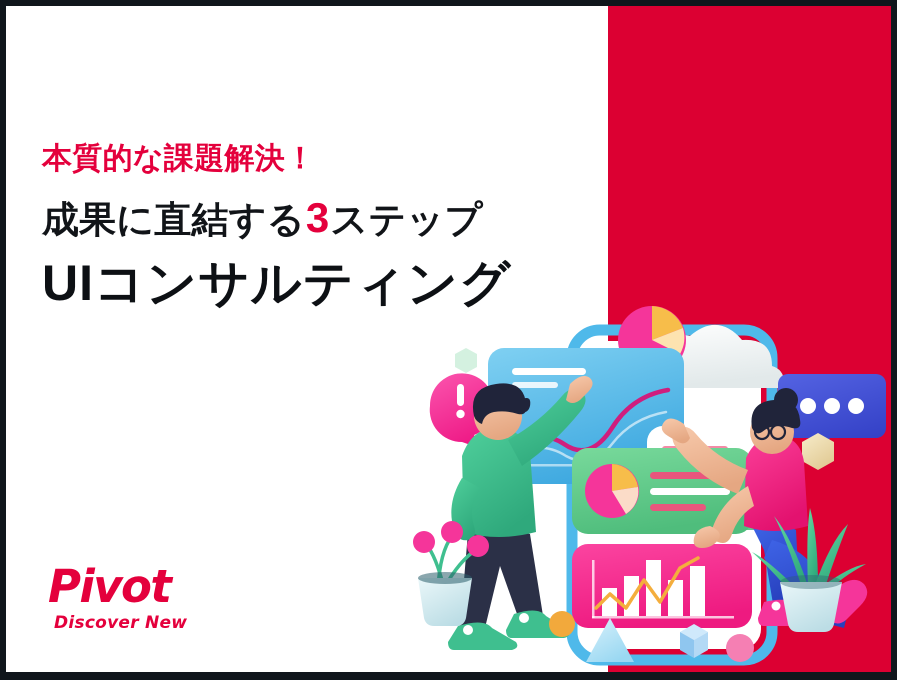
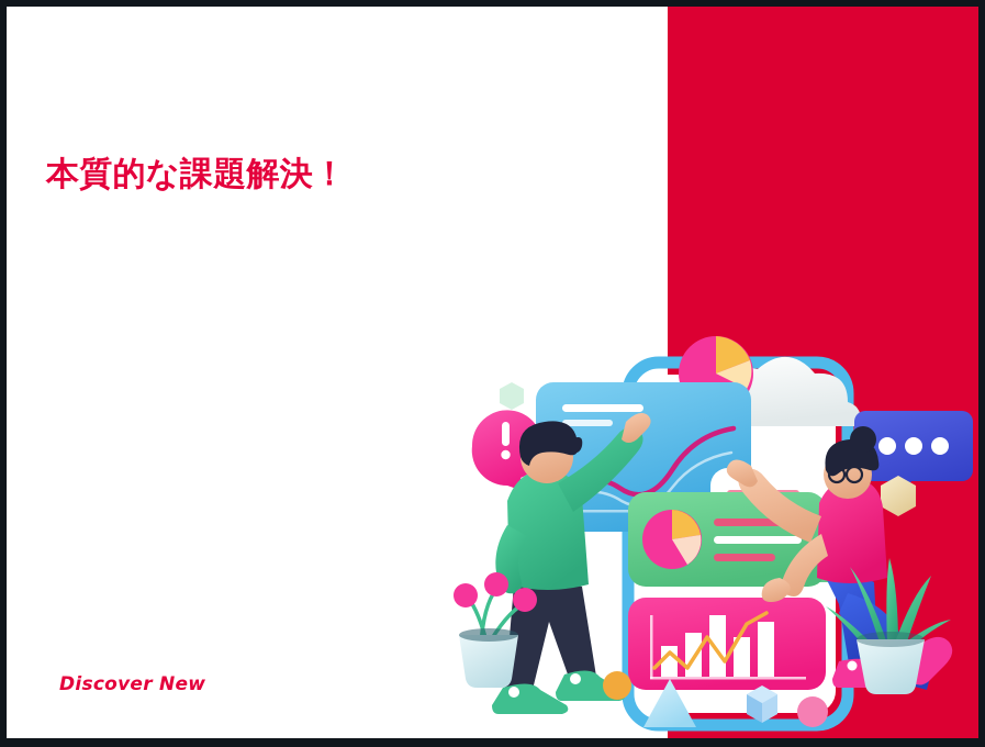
  本質的な課題解決！
- 成果に直結する3ステップ
- UIコンサルティング
- Pivot
  Discover New
